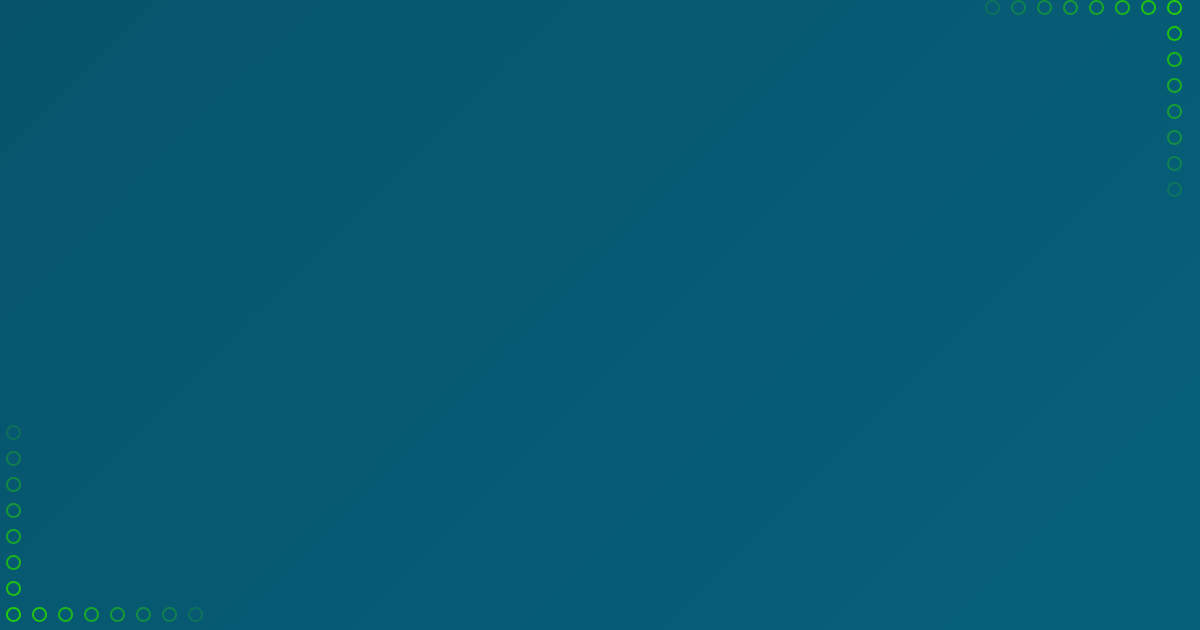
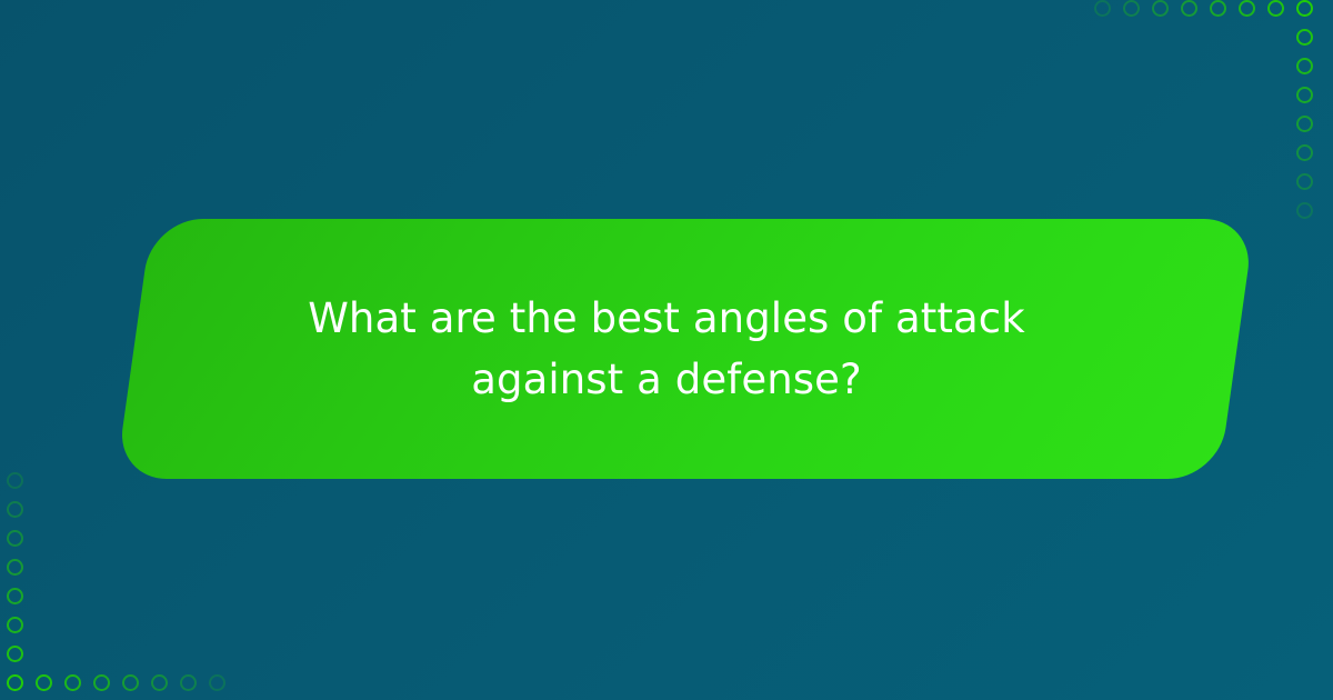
+ What are the best angles of attack against a defense?
